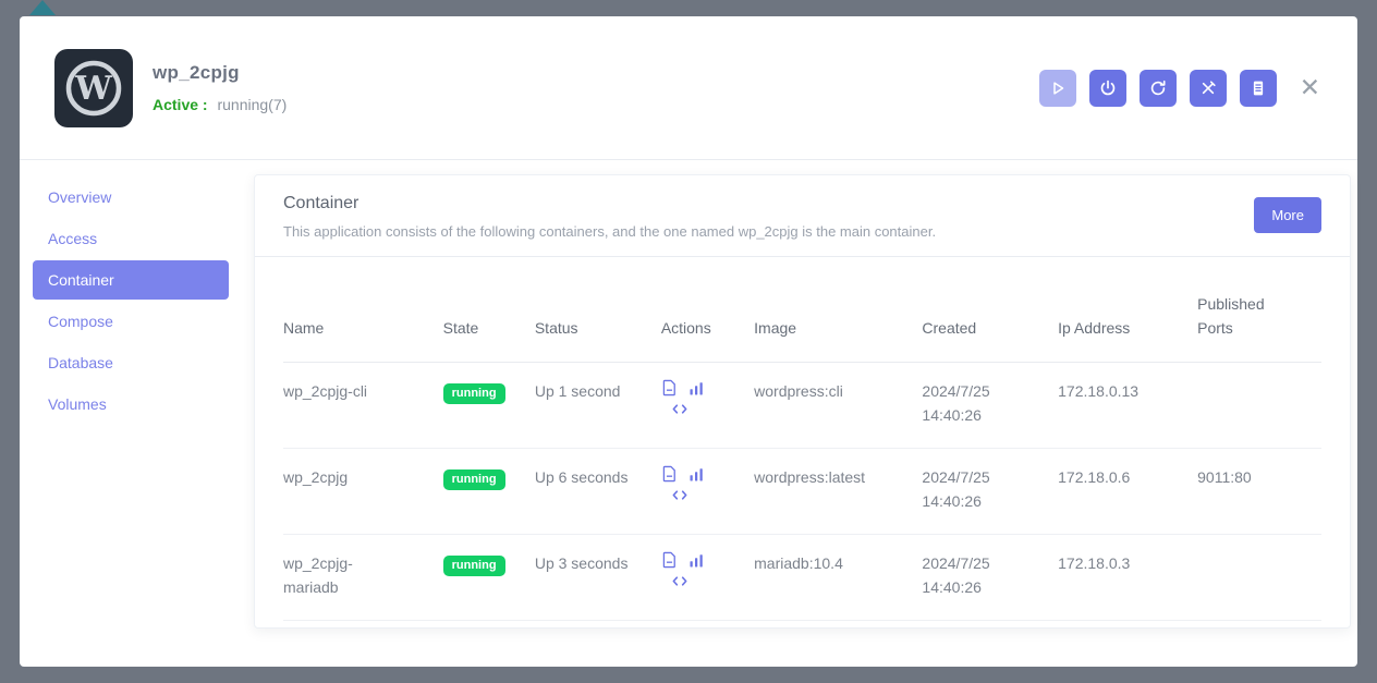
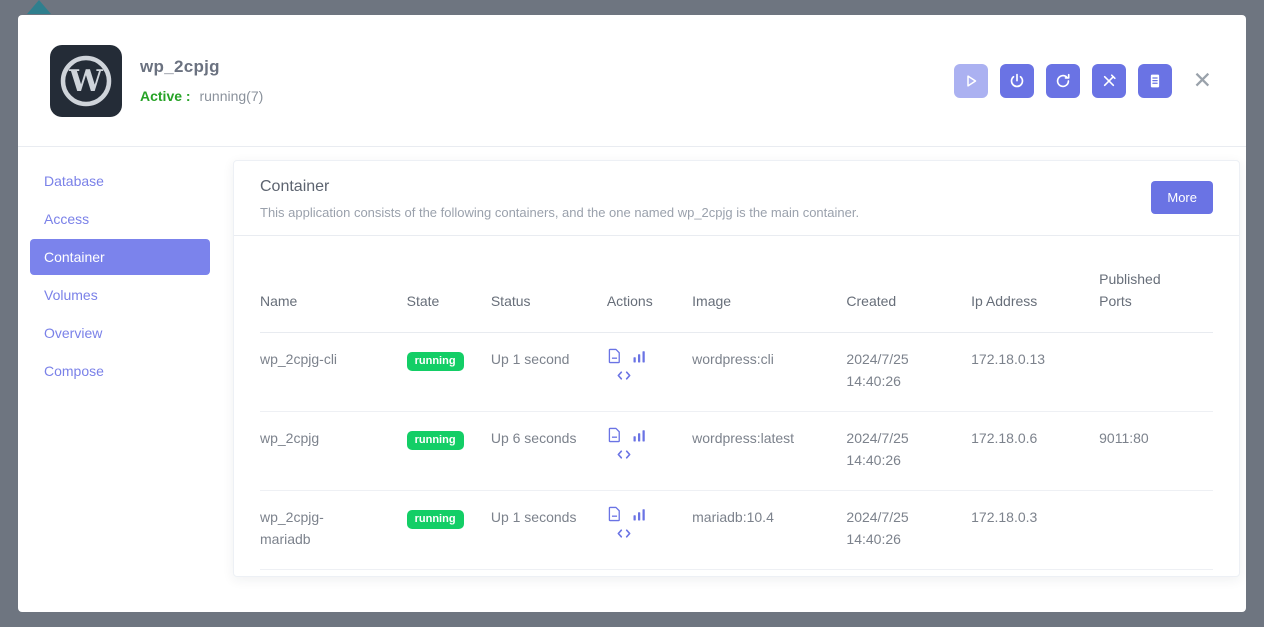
  W
  wp_2cpjg
  Active : running(7)
  ✕
- Overview
+ Database
  Access
  Container
- Compose
+ Volumes
- Database
+ Overview
- Volumes
+ Compose
  Container
  This application consists of the following containers, and the one named wp_2cpjg is the main container.
  More
  Name	State	Status	Actions	Image	Created	Ip Address	Published Ports
  wp_2cpjg-cli	running	Up 1 second		wordpress:cli	2024/7/25 14:40:26	172.18.0.13
  wp_2cpjg	running	Up 6 seconds		wordpress:latest	2024/7/25 14:40:26	172.18.0.6	9011:80
- wp_2cpjg-mariadb	running	Up 3 seconds		mariadb:10.4	2024/7/25 14:40:26	172.18.0.3
+ wp_2cpjg-mariadb	running	Up 1 seconds		mariadb:10.4	2024/7/25 14:40:26	172.18.0.3
